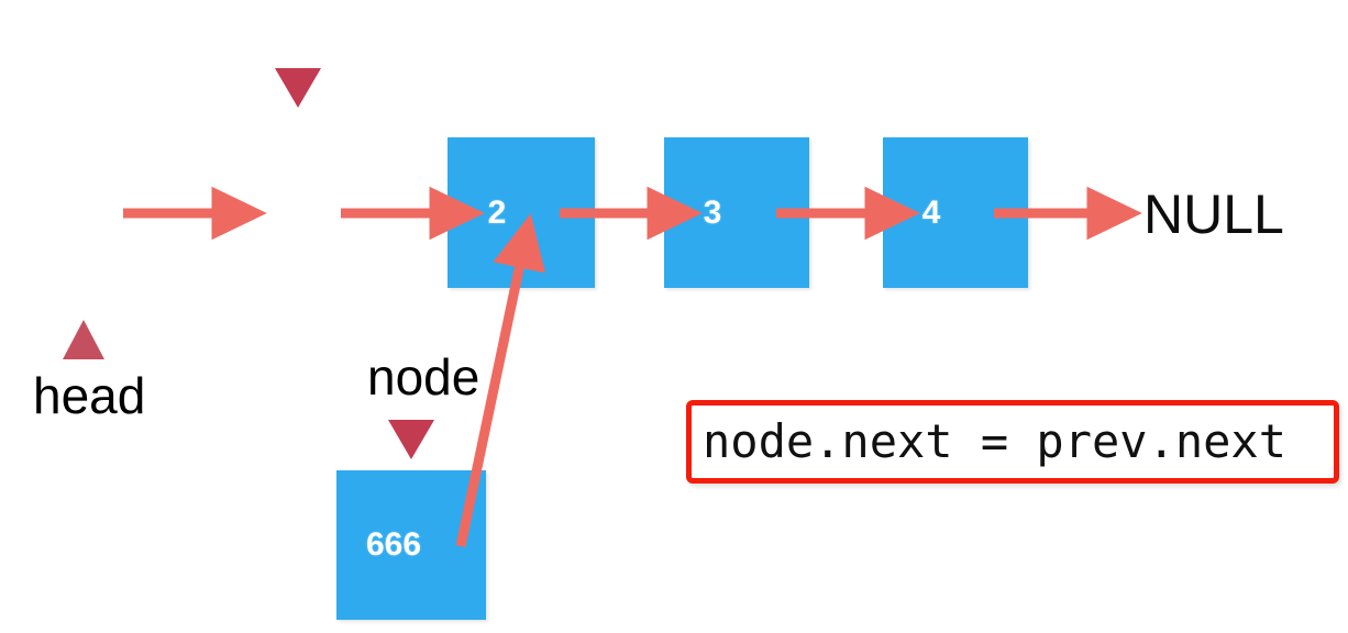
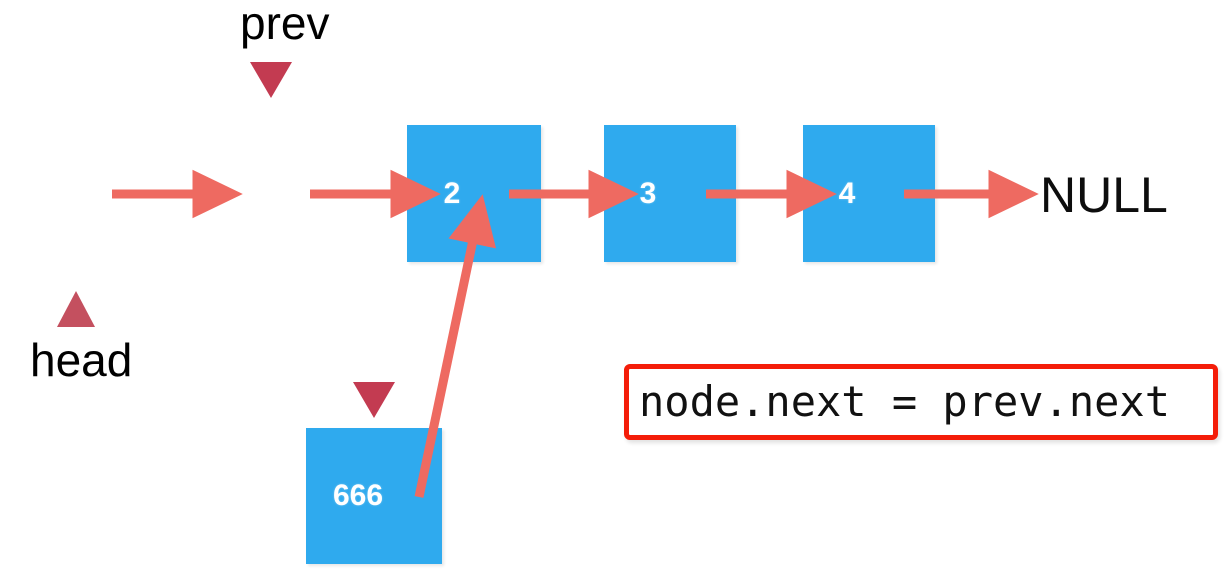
+ prev
  2
  3
  4
  NULL
  head
- node
  666
  node.next = prev.next
